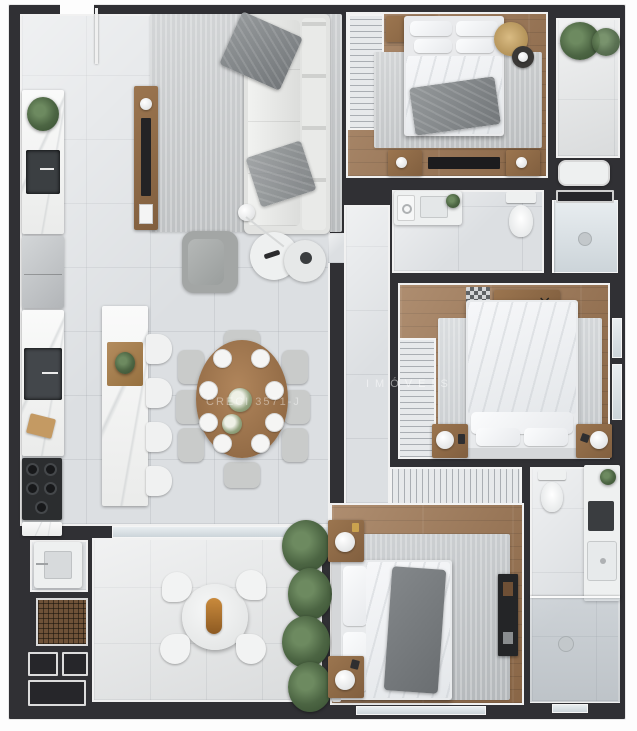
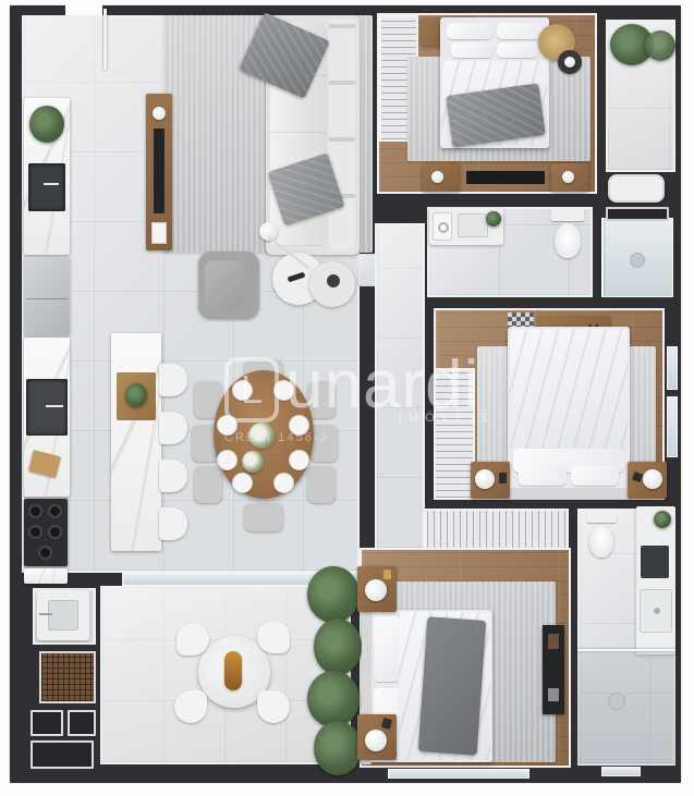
+ L
+ unardi
  IMÓVEIS
- CRECI 3571-J
+ CRECI 1458-J
